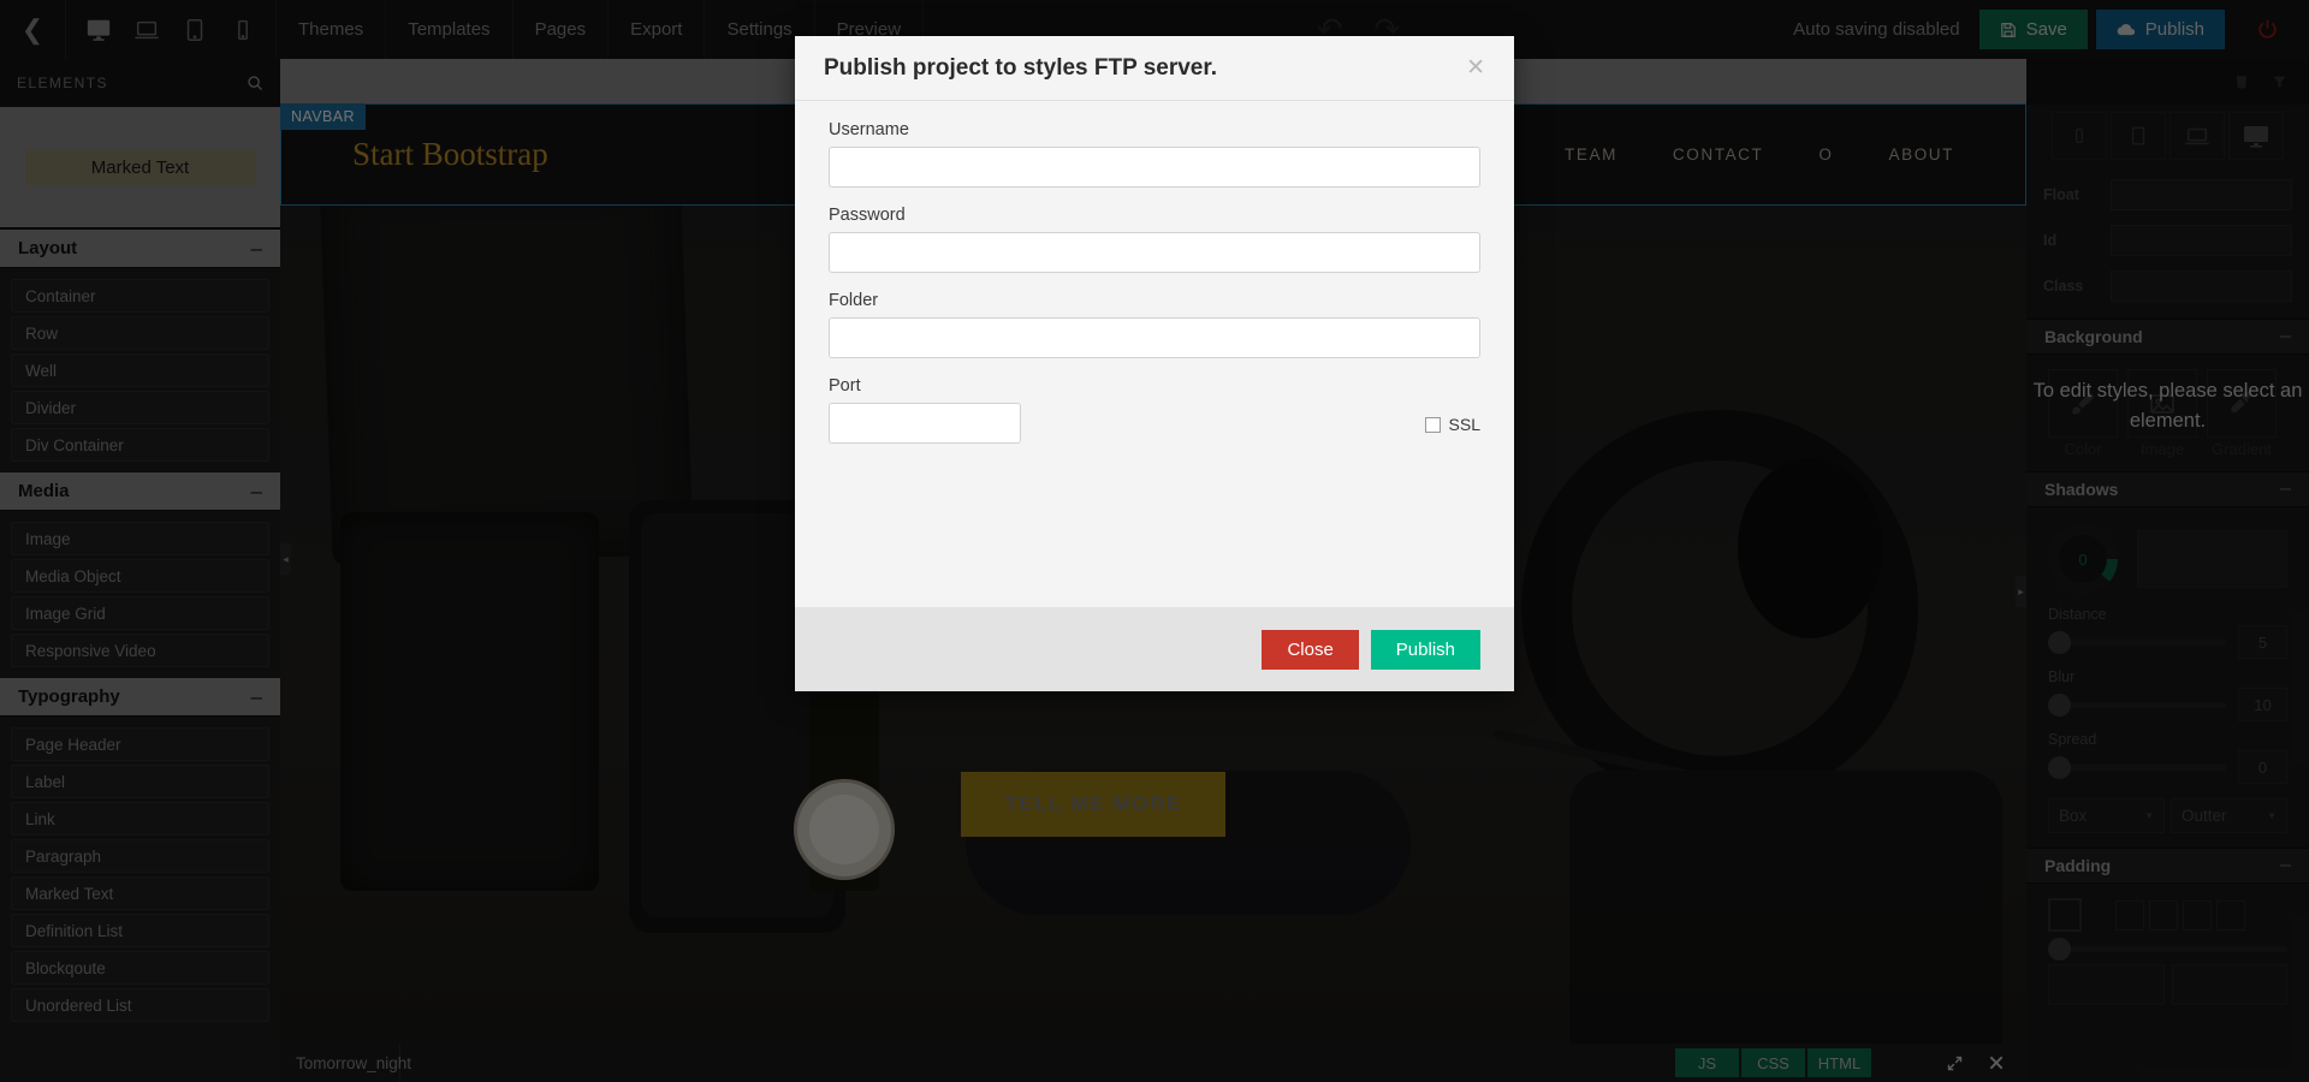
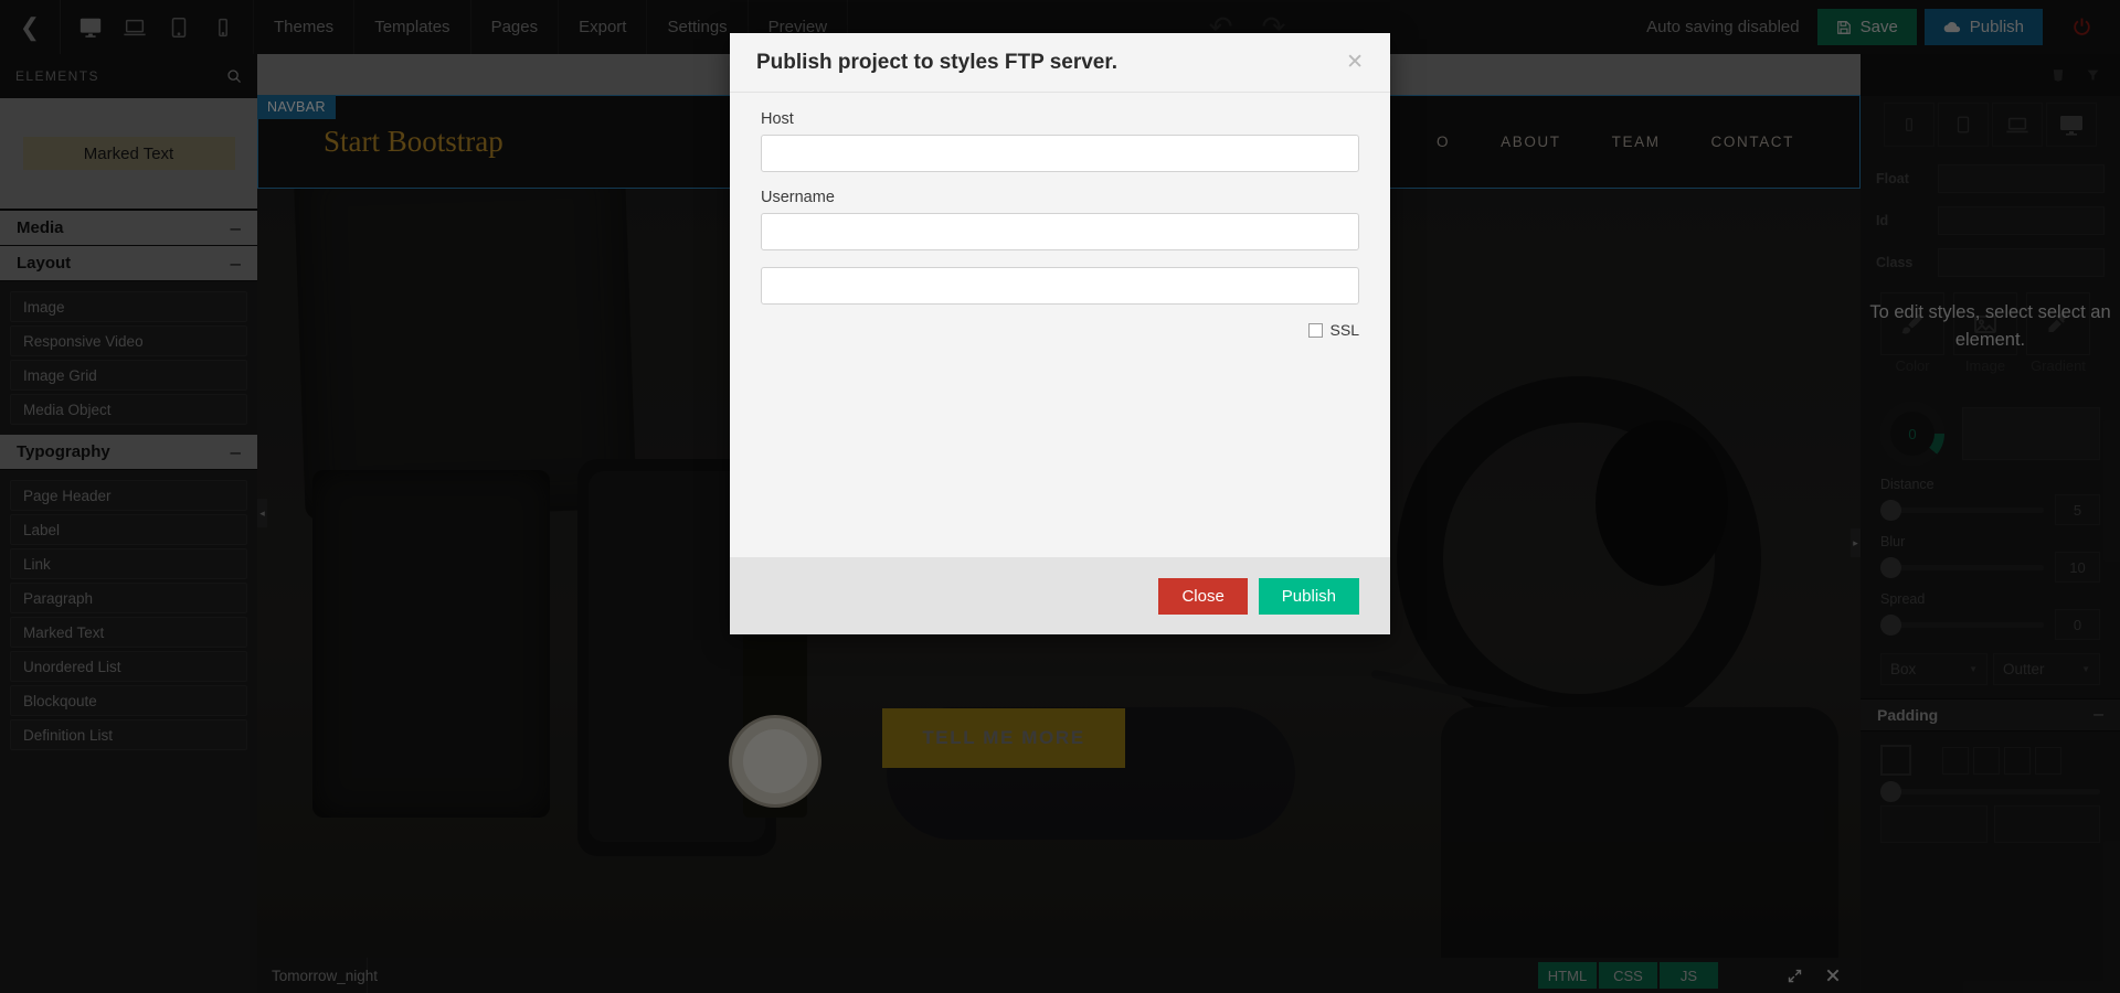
  ❮
  Themes
  Templates
  Pages
  Export
  Settings
  Preview
  ↶
  ↷
  Auto saving disabled
  Save
  Publish
  ELEMENTS
  Marked Text
- Layout
+ Media
  –
- Container
- Row
- Well
- Divider
- Div Container
- Media
+ Layout
  –
  Image
- Media Object
+ Responsive Video
  Image Grid
- Responsive Video
+ Media Object
  Typography
  –
  Page Header
  Label
  Link
  Paragraph
  Marked Text
- Definition List
+ Unordered List
  Blockqoute
- Unordered List
+ Definition List
  ◂
  Start Bootstrap
- TEAM
+ O
- CONTACT
+ ABOUT
- O
+ TEAM
- ABOUT
+ CONTACT
  NAVBAR
  TELL ME MORE
- Background
- To edit styles, please select an element.
+ To edit styles, select select an element.
- Shadows
  0
  Padding
  ▸
  Tomorrow_nig
- JS
+ HTML
  CSS
- HTML
+ JS
  Publish project to styles FTP server.
  ✕
+ Host
  Username
- Password
- Folder
- Port
  SSL
  Close
  Publish
